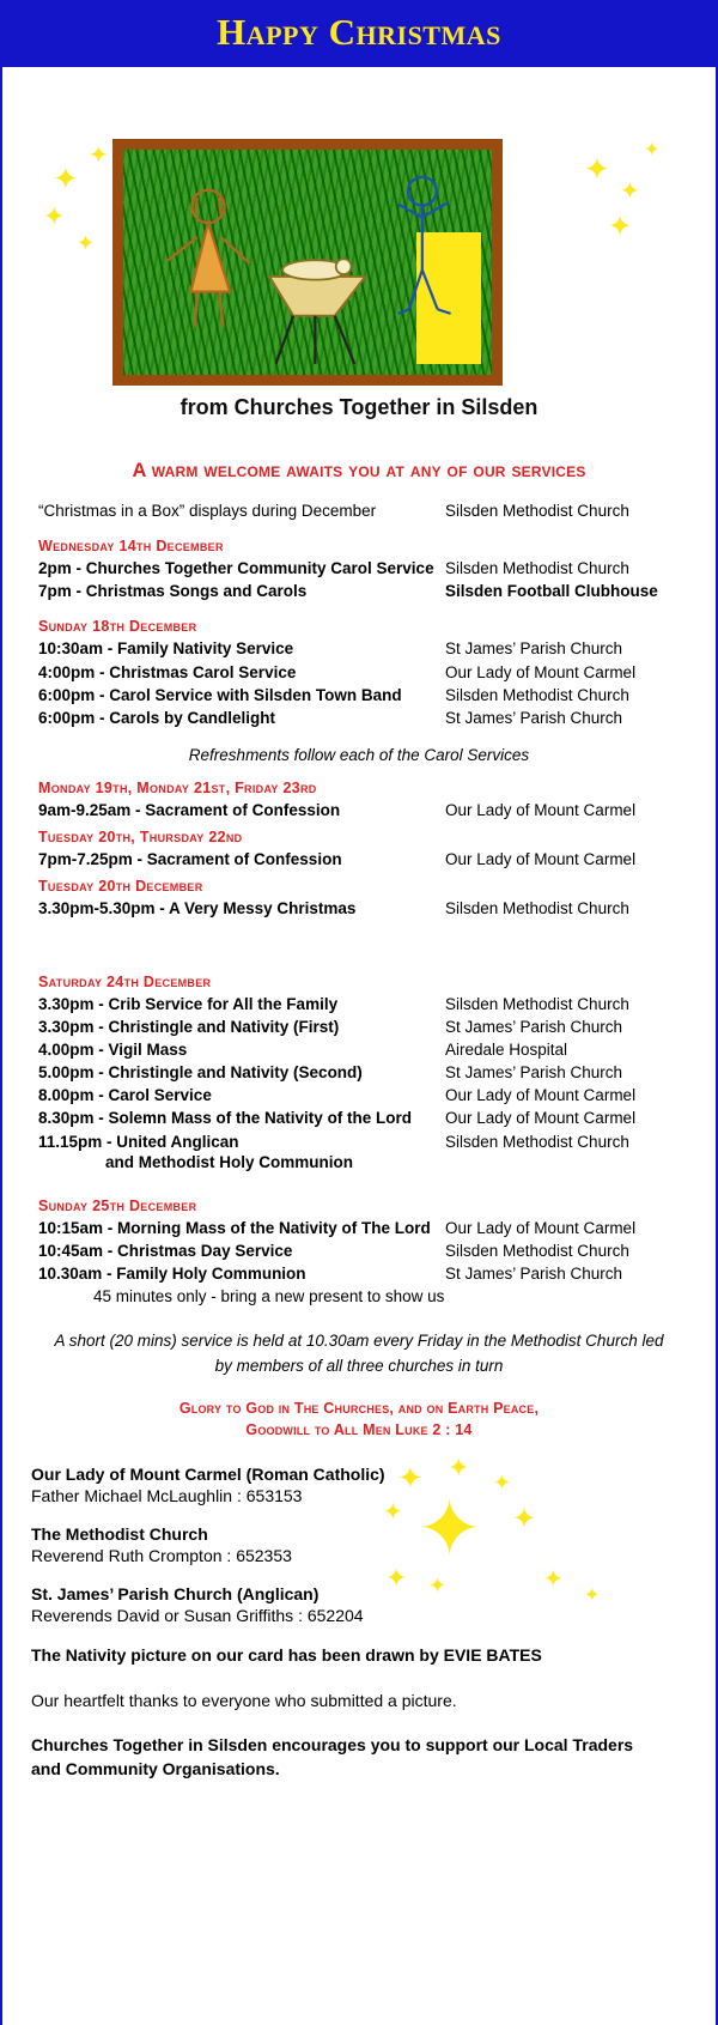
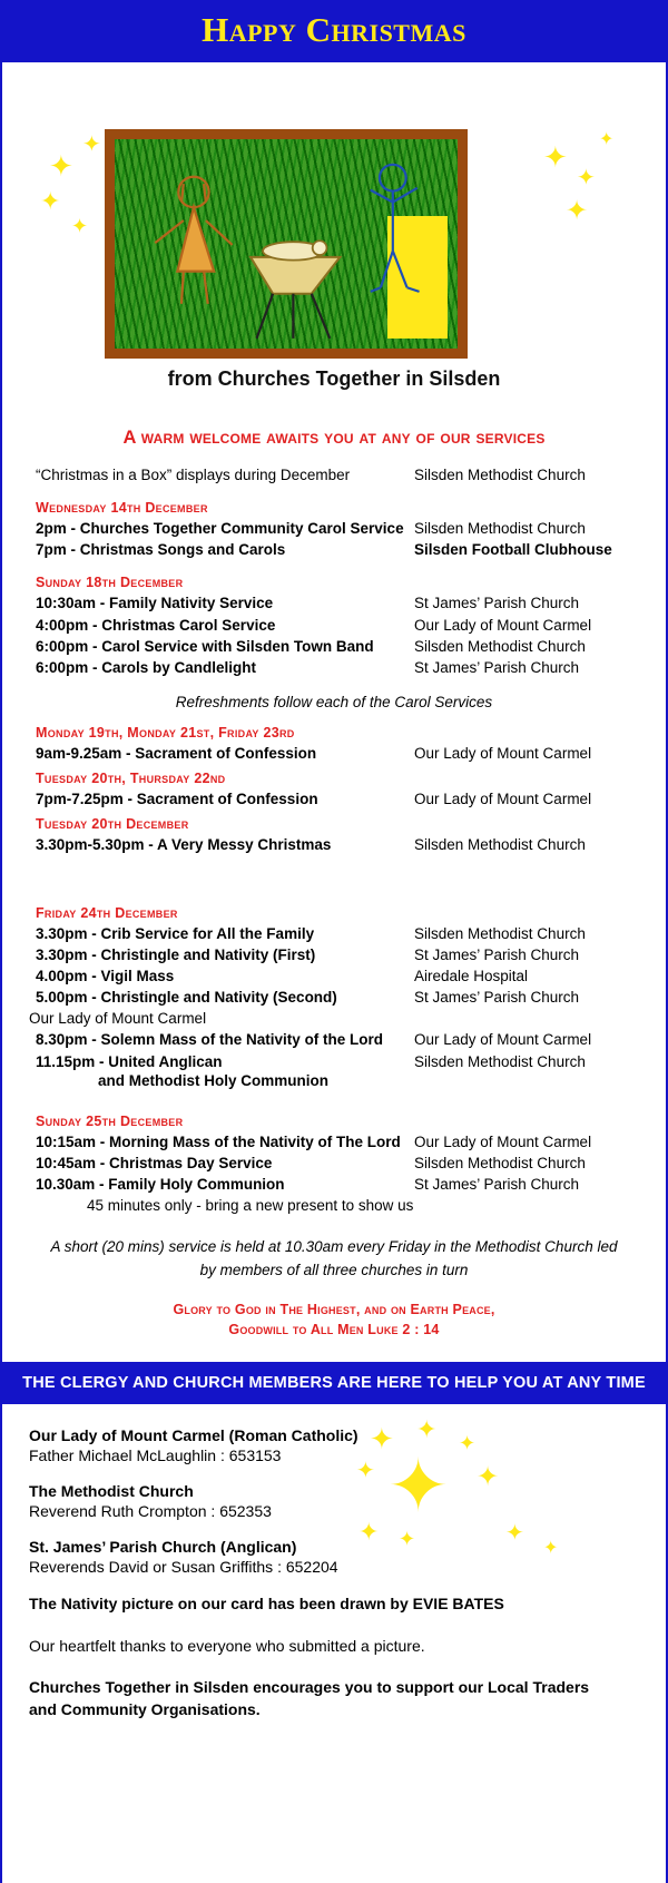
  Happy Christmas
  ✦
  ✦
  ✦
  ✦
  ✦
  ✦
  ✦
  ✦
  from Churches Together in Silsden
  A warm welcome awaits you at any of our services
  “Christmas in a Box” displays during December
  Silsden Methodist Church
  Wednesday 14th December
  2pm - Churches Together Community Carol Service
  Silsden Methodist Church
  7pm - Christmas Songs and Carols
  Silsden Football Clubhouse
  Sunday 18th December
  10:30am - Family Nativity Service
  St James’ Parish Church
  4:00pm - Christmas Carol Service
  Our Lady of Mount Carmel
  6:00pm - Carol Service with Silsden Town Band
  Silsden Methodist Church
  6:00pm - Carols by Candlelight
  St James’ Parish Church
  Refreshments follow each of the Carol Services
  Monday 19th, Monday 21st, Friday 23rd
  9am-9.25am - Sacrament of Confession
  Our Lady of Mount Carmel
  Tuesday 20th, Thursday 22nd
  7pm-7.25pm - Sacrament of Confession
  Our Lady of Mount Carmel
  Tuesday 20th December
  3.30pm-5.30pm - A Very Messy Christmas
  Silsden Methodist Church
- Saturday 24th December
+ Friday 24th December
  3.30pm - Crib Service for All the Family
  Silsden Methodist Church
  3.30pm - Christingle and Nativity (First)
  St James’ Parish Church
  4.00pm - Vigil Mass
  Airedale Hospital
  5.00pm - Christingle and Nativity (Second)
  St James’ Parish Church
- 8.00pm - Carol Service
  Our Lady of Mount Carmel
  8.30pm - Solemn Mass of the Nativity of the Lord
  Our Lady of Mount Carmel
  11.15pm - United Anglican
  Silsden Methodist Church
  and Methodist Holy Communion
  Sunday 25th December
  10:15am - Morning Mass of the Nativity of The Lord
  Our Lady of Mount Carmel
  10:45am - Christmas Day Service
  Silsden Methodist Church
  10.30am - Family Holy Communion
  St James’ Parish Church
  45 minutes only - bring a new present to show us
  A short (20 mins) service is held at 10.30am every Friday in the Methodist Church led
  by members of all three churches in turn
- Glory to God in The Churches, and on Earth Peace,
+ Glory to God in The Highest, and on Earth Peace,
  Goodwill to All Men Luke 2 : 14
+ THE CLERGY AND CHURCH MEMBERS ARE HERE TO HELP YOU AT ANY TIME
  ✦
  ✦
  ✦
  ✦
  ✦
  ✦
  ✦
  ✦
  ✦
  ✦
  Our Lady of Mount Carmel (Roman Catholic)
  Father Michael McLaughlin : 653153
  The Methodist Church
  Reverend Ruth Crompton : 652353
  St. James’ Parish Church (Anglican)
  Reverends David or Susan Griffiths : 652204
  The Nativity picture on our card has been drawn by EVIE BATES
  Our heartfelt thanks to everyone who submitted a picture.
  Churches Together in Silsden encourages you to support our Local Traders
  and Community Organisations.
